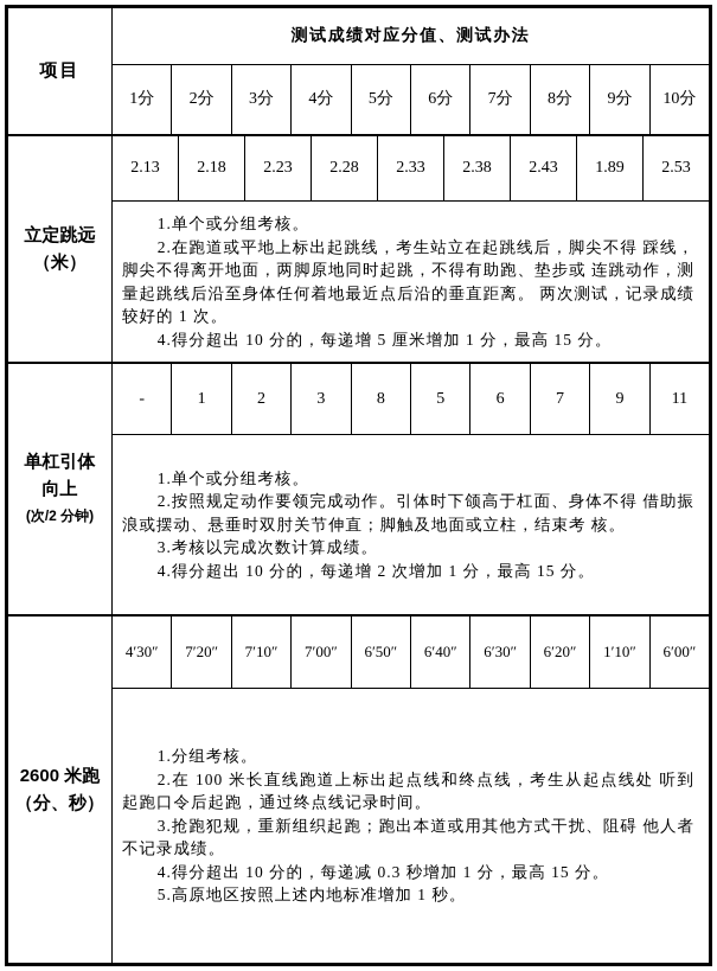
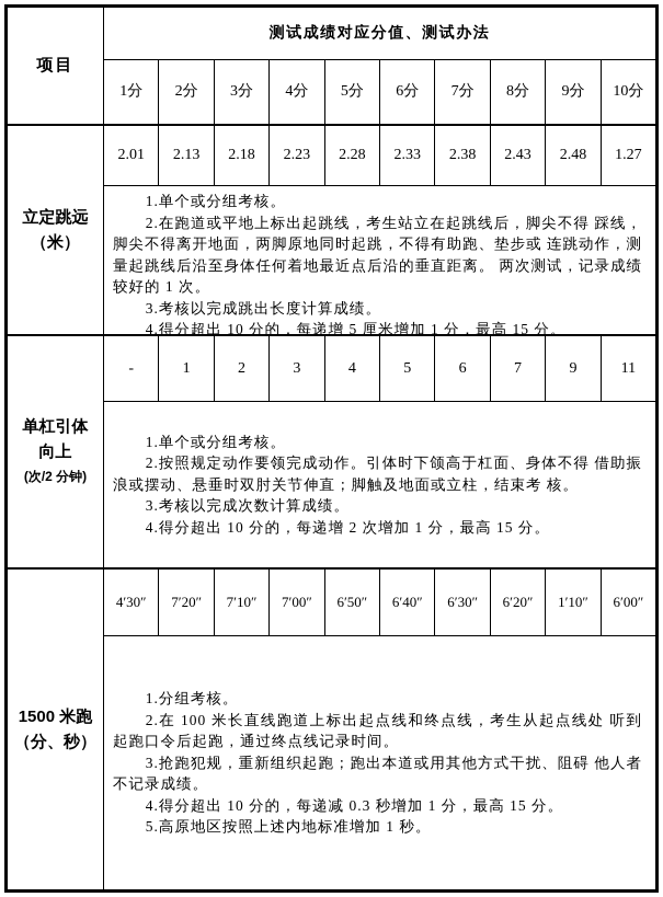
  项目
  测试成绩对应分值、测试办法
  1分
  2分
  3分
  4分
  5分
  6分
  7分
  8分
  9分
  10分
  立定跳远
  （米）
+ 2.01
  2.13
  2.18
  2.23
  2.28
  2.33
  2.38
  2.43
- 1.89
+ 2.48
- 2.53
+ 1.27
  1.单个或分组考核。
  2.在跑道或平地上标出起跳线，考生站立在起跳线后，脚尖不得 踩线，脚尖不得离开地面，两脚原地同时起跳，不得有助跑、垫步或 连跳动作，测量起跳线后沿至身体任何着地最近点后沿的垂直距离。 两次测试，记录成绩较好的 1 次。
+ 3.考核以完成跳出长度计算成绩。
  4.得分超出 10 分的，每递增 5 厘米增加 1 分，最高 15 分。
  单杠引体
  向上
  (次/2 分钟)
  -
  1
  2
  3
- 8
+ 4
  5
  6
  7
  9
  11
  1.单个或分组考核。
  2.按照规定动作要领完成动作。引体时下颌高于杠面、身体不得 借助振浪或摆动、悬垂时双肘关节伸直；脚触及地面或立柱，结束考 核。
  3.考核以完成次数计算成绩。
  4.得分超出 10 分的，每递增 2 次增加 1 分，最高 15 分。
- 2600 米跑
+ 1500 米跑
  （分、秒）
  4′30″
  7′20″
  7′10″
  7′00″
  6′50″
  6′40″
  6′30″
  6′20″
  1′10″
  6′00″
  1.分组考核。
  2.在 100 米长直线跑道上标出起点线和终点线，考生从起点线处 听到起跑口令后起跑，通过终点线记录时间。
  3.抢跑犯规，重新组织起跑；跑出本道或用其他方式干扰、阻碍 他人者不记录成绩。
  4.得分超出 10 分的，每递减 0.3 秒增加 1 分，最高 15 分。
  5.高原地区按照上述内地标准增加 1 秒。
